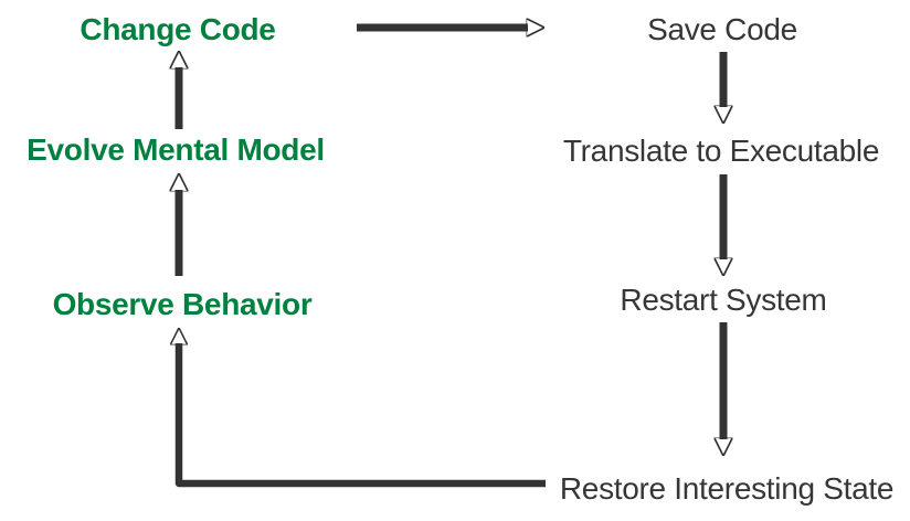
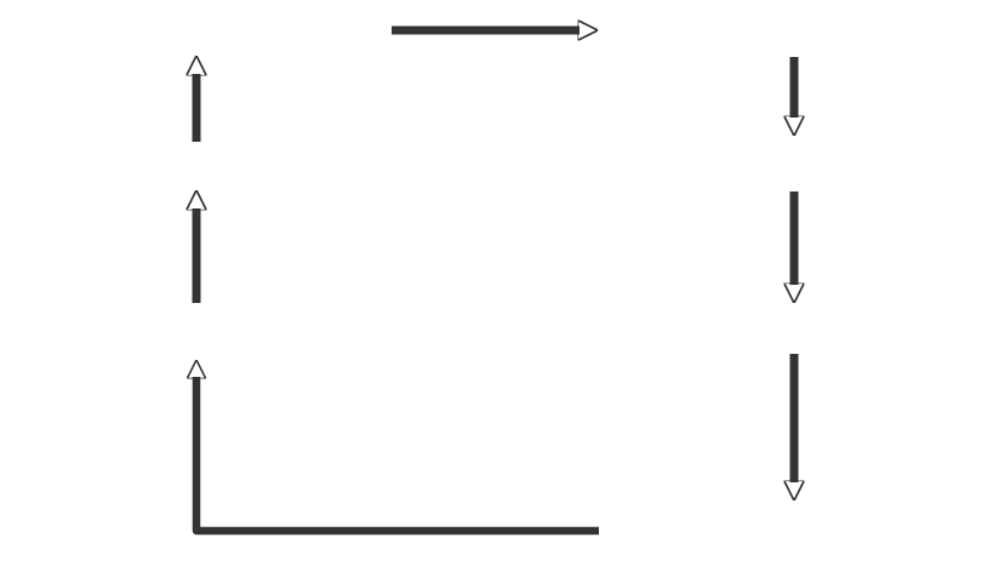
- Change Code
- Evolve Mental Model
- Observe Behavior
- Save Code
- Translate to Executable
- Restart System
- Restore Interesting State
